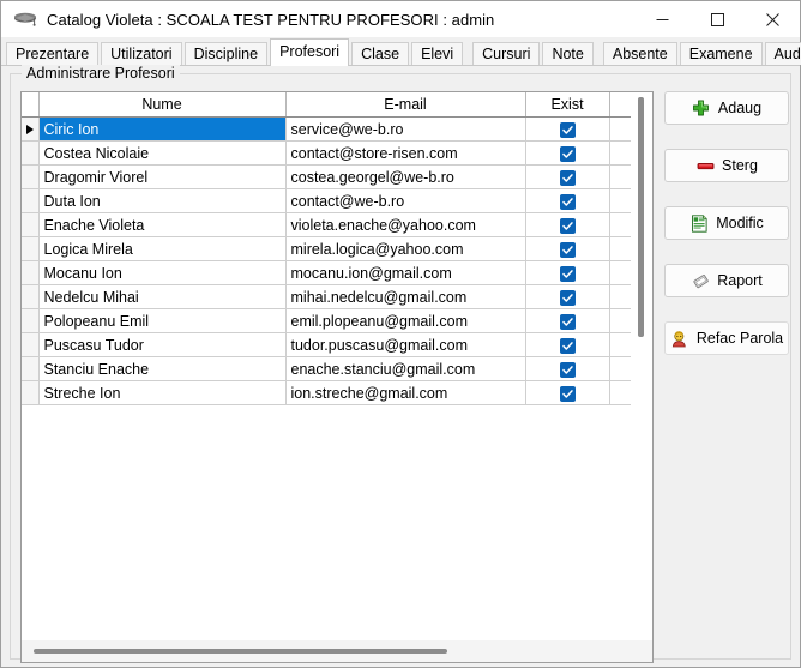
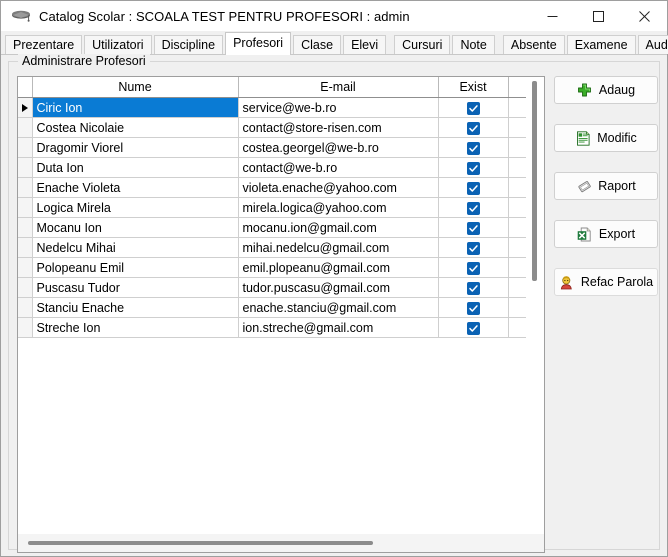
- Catalog Violeta : SCOALA TEST PENTRU PROFESORI : admin
+ Catalog Scolar : SCOALA TEST PENTRU PROFESORI : admin
  Prezentare
  Utilizatori
  Discipline
  Profesori
  Clase
  Elevi
  Cursuri
  Note
  Absente
  Examene
  Administrare Profesori
  	Nume	E-mail	Exist
  	Ciric Ion	service@we-b.ro
  	Costea Nicolaie	contact@store-risen.com
  	Dragomir Viorel	costea.georgel@we-b.ro
  	Duta Ion	contact@we-b.ro
  	Enache Violeta	violeta.enache@yahoo.com
  	Logica Mirela	mirela.logica@yahoo.com
  	Mocanu Ion	mocanu.ion@gmail.com
  	Nedelcu Mihai	mihai.nedelcu@gmail.com
  	Polopeanu Emil	emil.plopeanu@gmail.com
  	Puscasu Tudor	tudor.puscasu@gmail.com
  	Stanciu Enache	enache.stanciu@gmail.com
  	Streche Ion	ion.streche@gmail.com
  Adaug
- Sterg
  Modific
  Raport
+ Export
  Refac Parola
